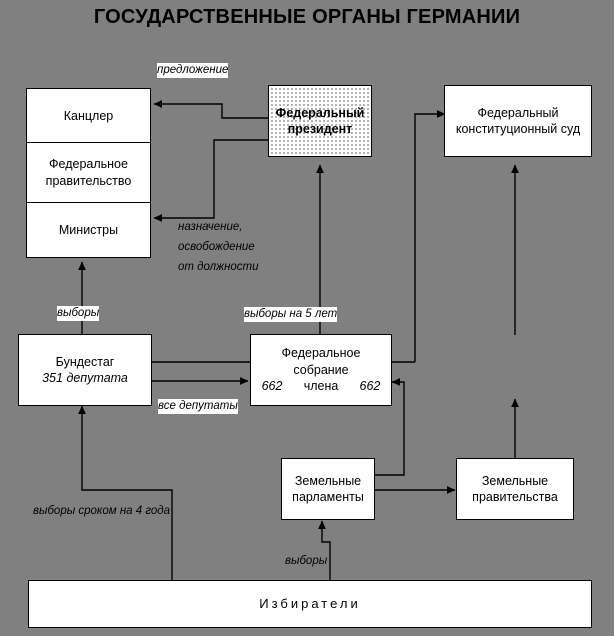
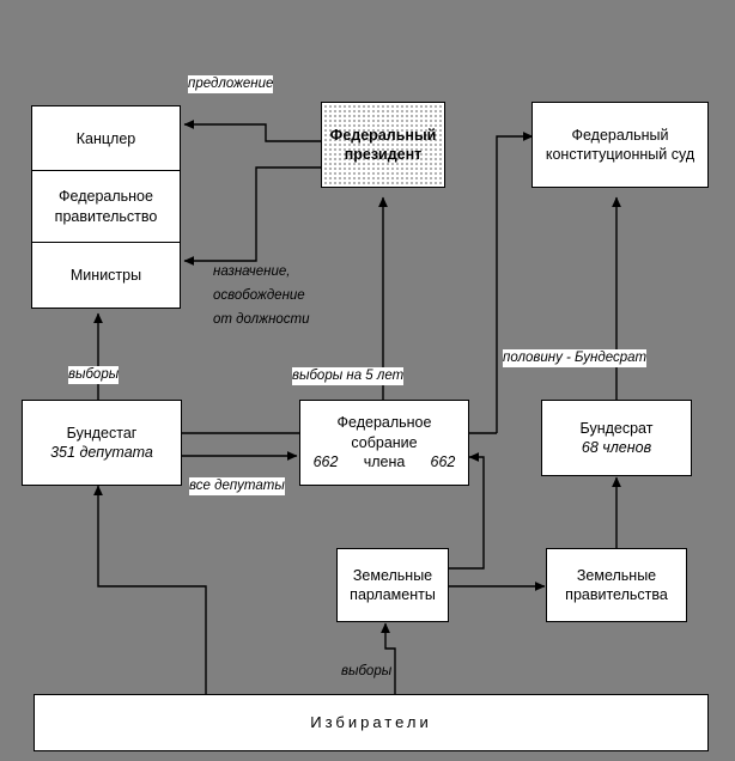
- ГОСУДАРСТВЕННЫЕ ОРГАНЫ ГЕРМАНИИ
  Канцлер
  Федеральное
  правительство
  Министры
  Федеральный
  президент
  Федеральный
  конституционный суд
  Бундестаг
  351 депутата
  Федеральное
  собрание
  662
  члена
  662
+ Бундесрат
+ 68 членов
  Земельные
  парламенты
  Земельные
  правительства
  Избиратели
  предложение
  назначение,
  освобождение
  от должности
  выборы
  выборы на 5 лет
+ половину - Бундесрат
  все депутаты
- выборы сроком на 4 года
  выборы
